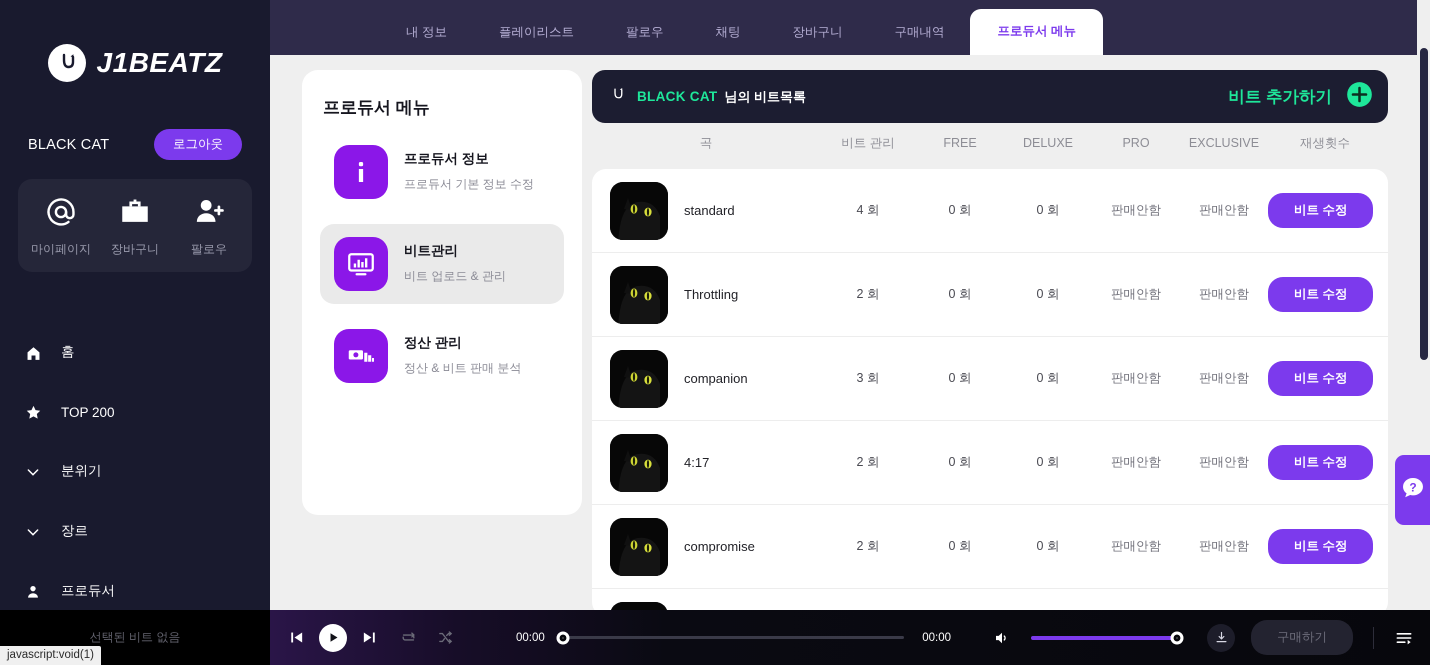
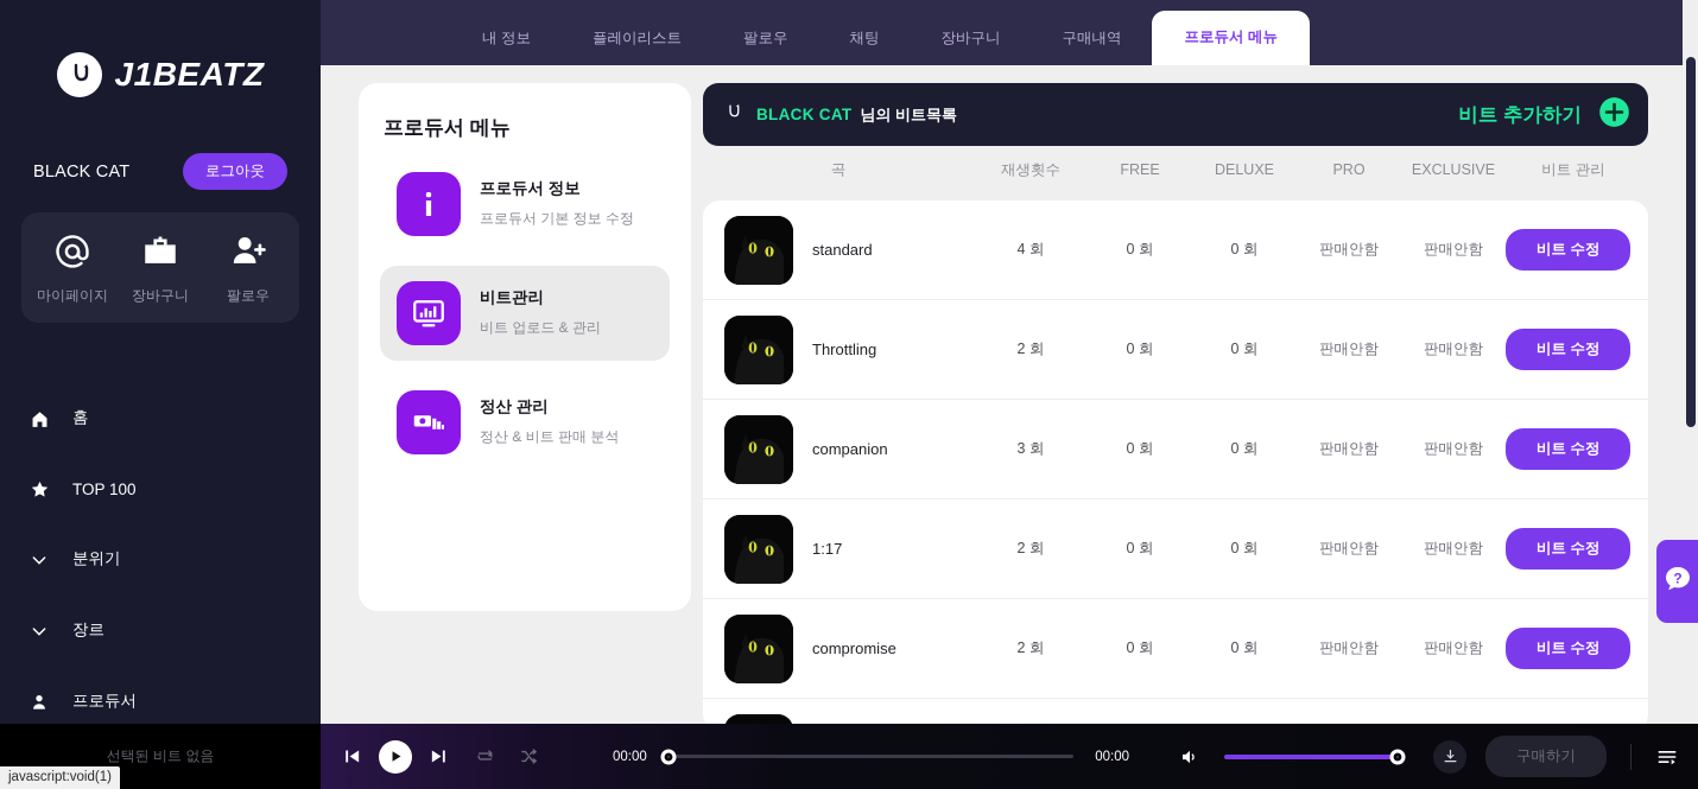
  J1BEATZ
  BLACK CAT
  로그아웃
  마이페이지
  장바구니
  팔로우
  홈
- TOP 200
+ TOP 100
  분위기
  장르
  프로듀서
  내 정보
  플레이리스트
  팔로우
  채팅
  장바구니
  구매내역
  프로듀서 메뉴
  프로듀서 메뉴
  프로듀서 정보
  프로듀서 기본 정보 수정
  비트관리
  비트 업로드 & 관리
  정산 관리
  정산 & 비트 판매 분석
  BLACK CAT
  님의 비트목록
  비트 추가하기
  곡
- 비트 관리
+ 재생횟수
  FREE
  DELUXE
  PRO
  EXCLUSIVE
- 재생횟수
+ 비트 관리
  standard
  4 회
  0 회
  0 회
  판매안함
  판매안함
  비트 수정
  Throttling
  2 회
  0 회
  0 회
  판매안함
  판매안함
  비트 수정
  companion
  3 회
  0 회
  0 회
  판매안함
  판매안함
  비트 수정
- 4:17
+ 1:17
  2 회
  0 회
  0 회
  판매안함
  판매안함
  비트 수정
  compromise
  2 회
  0 회
  0 회
  판매안함
  판매안함
  비트 수정
  ?
  선택된 비트 없음
  00:00
  00:00
  구매하기
  javascript:void(1)
